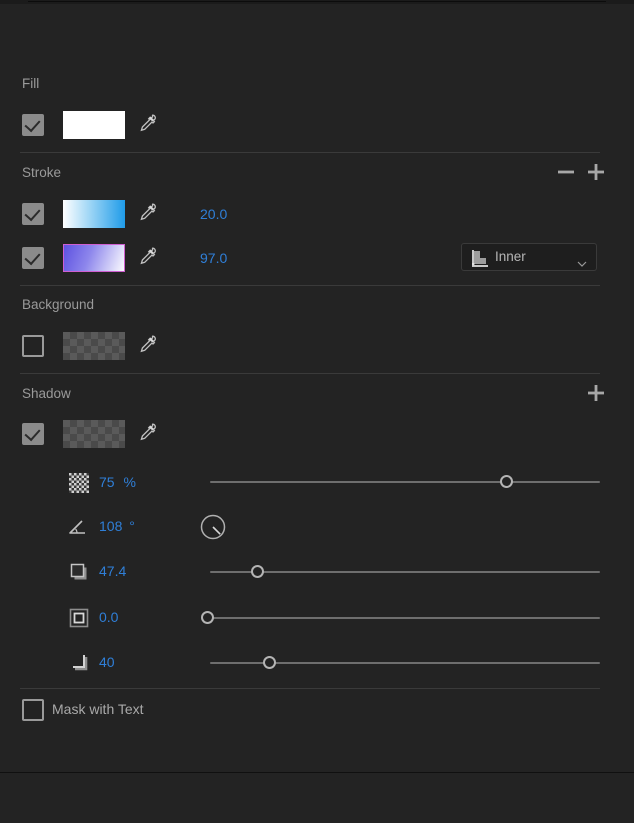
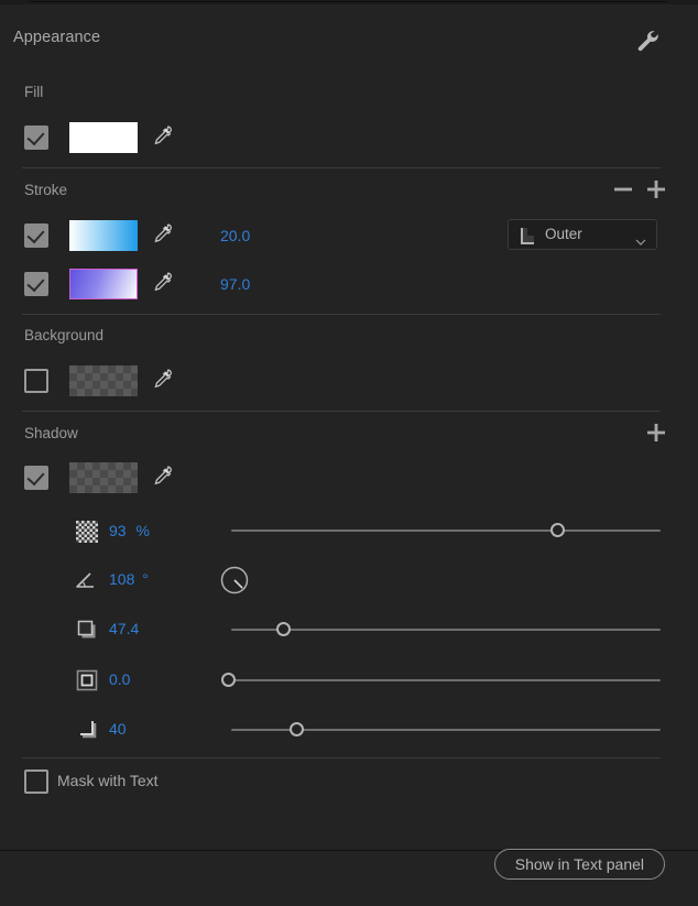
+ Appearance
  Fill
  Stroke
  20.0
+ Outer
  97.0
- Inner
  Background
  Shadow
- 75 %
+ 93 %
  108 °
  47.4
  0.0
  40
  Mask with Text
+ Show in Text panel
